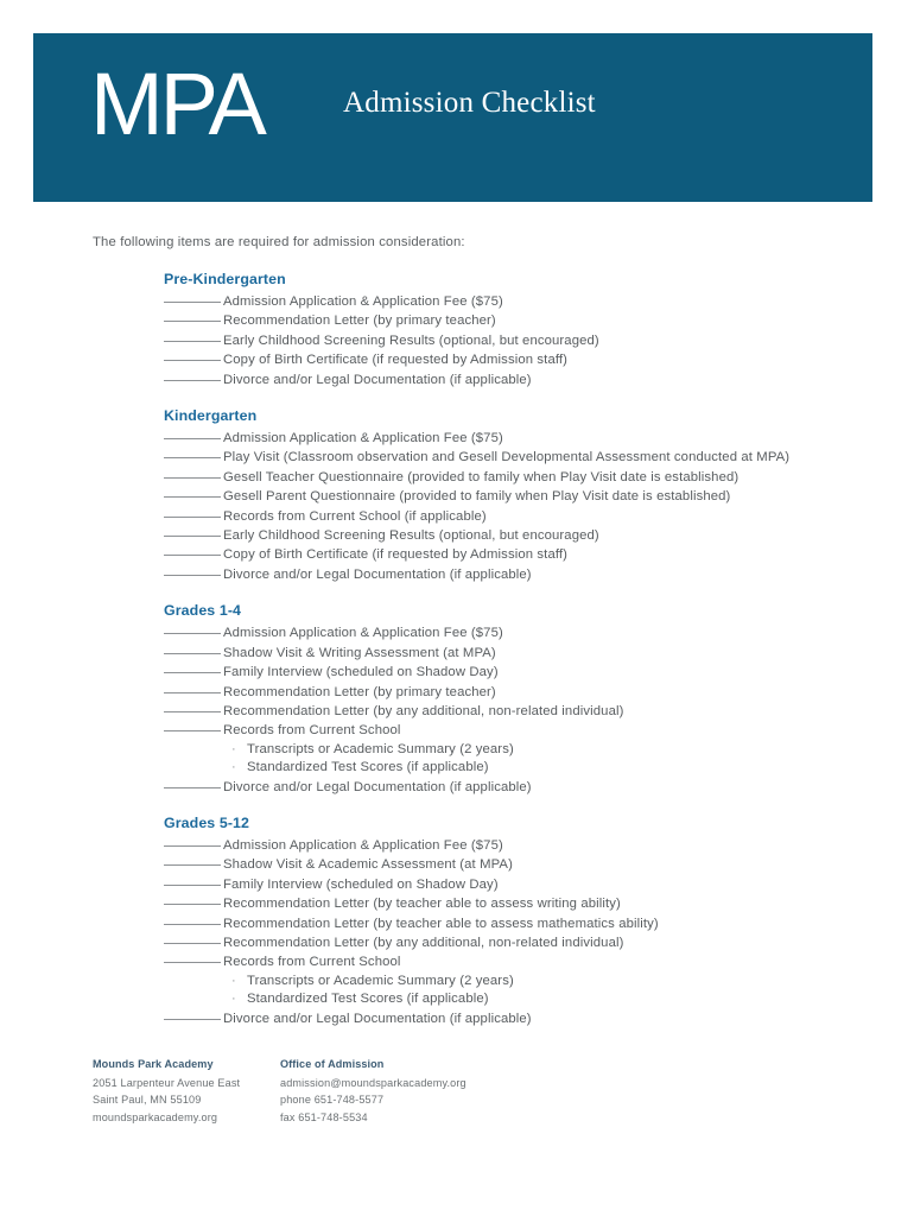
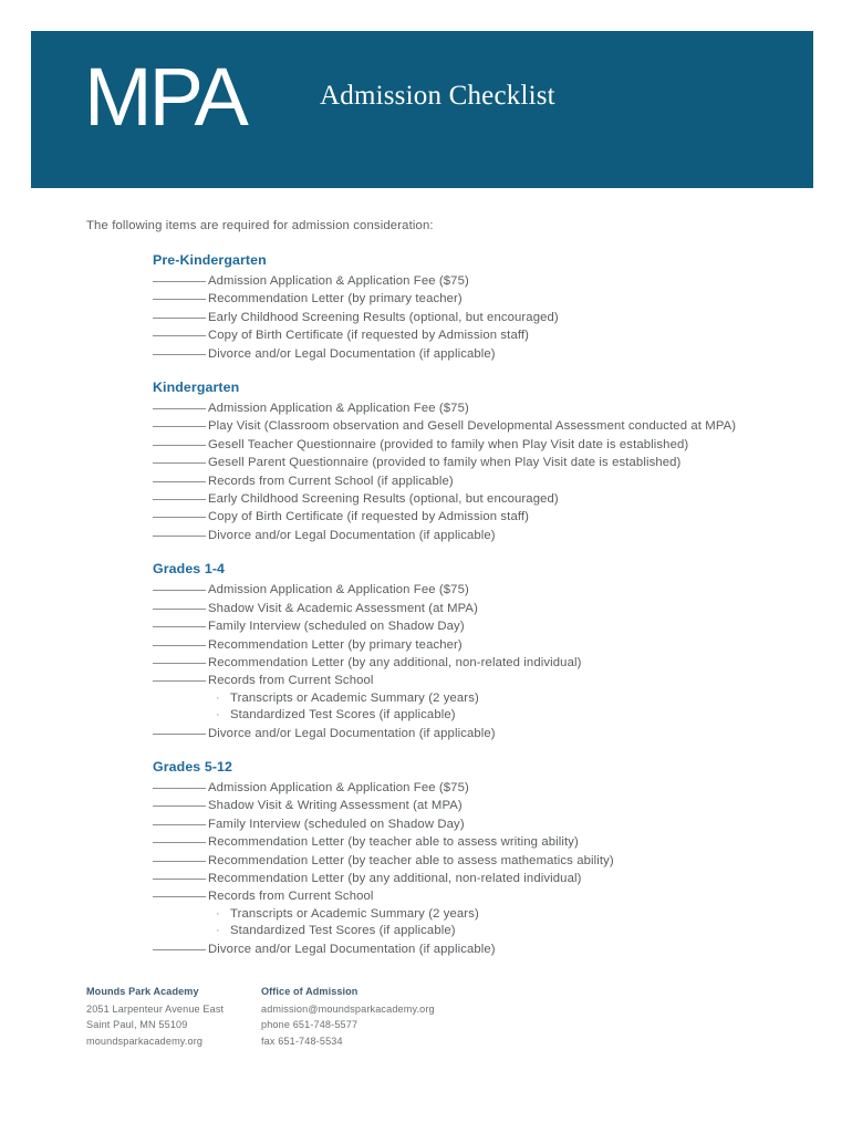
  MPA
  Admission Checklist
  The following items are required for admission consideration:
  Pre-Kindergarten
  Admission Application & Application Fee ($75)
  Recommendation Letter (by primary teacher)
  Early Childhood Screening Results (optional, but encouraged)
  Copy of Birth Certificate (if requested by Admission staff)
  Divorce and/or Legal Documentation (if applicable)
  Kindergarten
  Admission Application & Application Fee ($75)
  Play Visit (Classroom observation and Gesell Developmental Assessment conducted at MPA)
  Gesell Teacher Questionnaire (provided to family when Play Visit date is established)
  Gesell Parent Questionnaire (provided to family when Play Visit date is established)
  Records from Current School (if applicable)
  Early Childhood Screening Results (optional, but encouraged)
  Copy of Birth Certificate (if requested by Admission staff)
  Divorce and/or Legal Documentation (if applicable)
  Grades 1-4
  Admission Application & Application Fee ($75)
- Shadow Visit & Writing Assessment (at MPA)
+ Shadow Visit & Academic Assessment (at MPA)
  Family Interview (scheduled on Shadow Day)
  Recommendation Letter (by primary teacher)
  Recommendation Letter (by any additional, non-related individual)
  Records from Current School
  ·
  Transcripts or Academic Summary (2 years)
  ·
  Standardized Test Scores (if applicable)
  Divorce and/or Legal Documentation (if applicable)
  Grades 5-12
  Admission Application & Application Fee ($75)
- Shadow Visit & Academic Assessment (at MPA)
+ Shadow Visit & Writing Assessment (at MPA)
  Family Interview (scheduled on Shadow Day)
  Recommendation Letter (by teacher able to assess writing ability)
  Recommendation Letter (by teacher able to assess mathematics ability)
  Recommendation Letter (by any additional, non-related individual)
  Records from Current School
  ·
  Transcripts or Academic Summary (2 years)
  ·
  Standardized Test Scores (if applicable)
  Divorce and/or Legal Documentation (if applicable)
  Mounds Park Academy
  2051 Larpenteur Avenue East
  Saint Paul, MN 55109
  moundsparkacademy.org
  Office of Admission
  admission@moundsparkacademy.org
  phone 651-748-5577
  fax 651-748-5534
